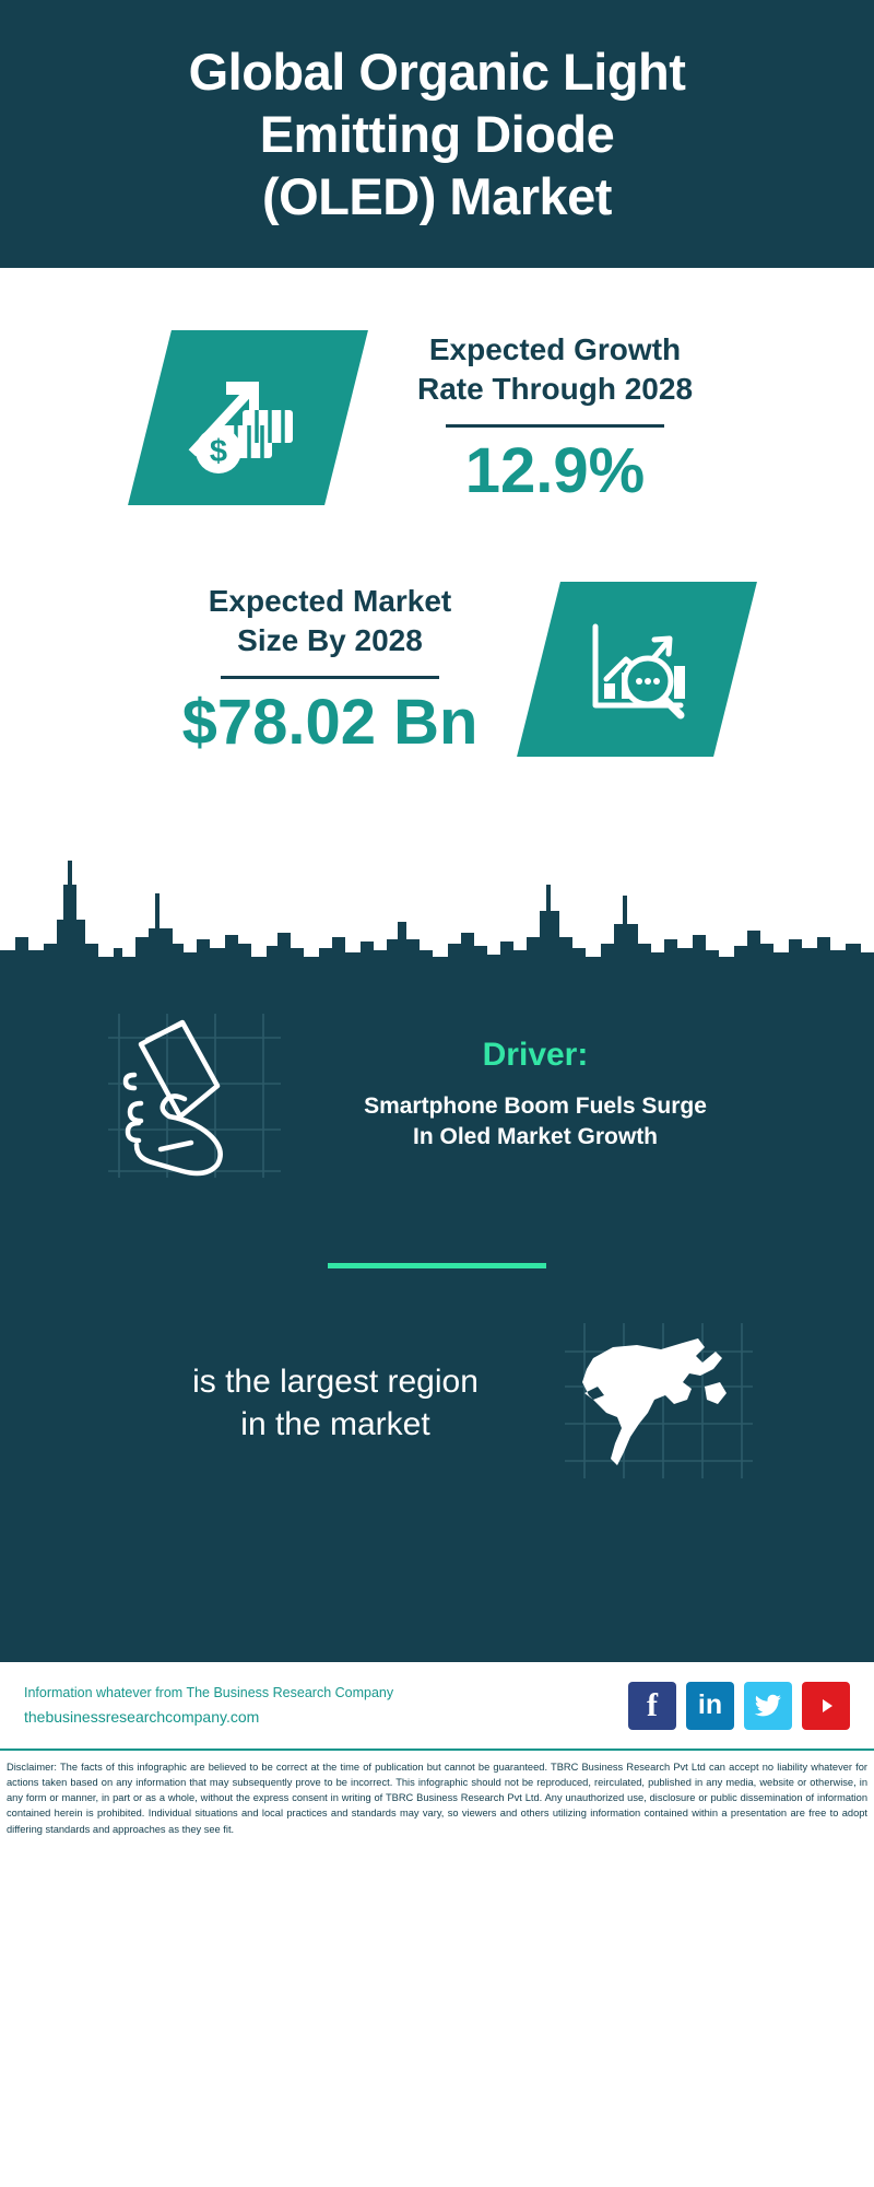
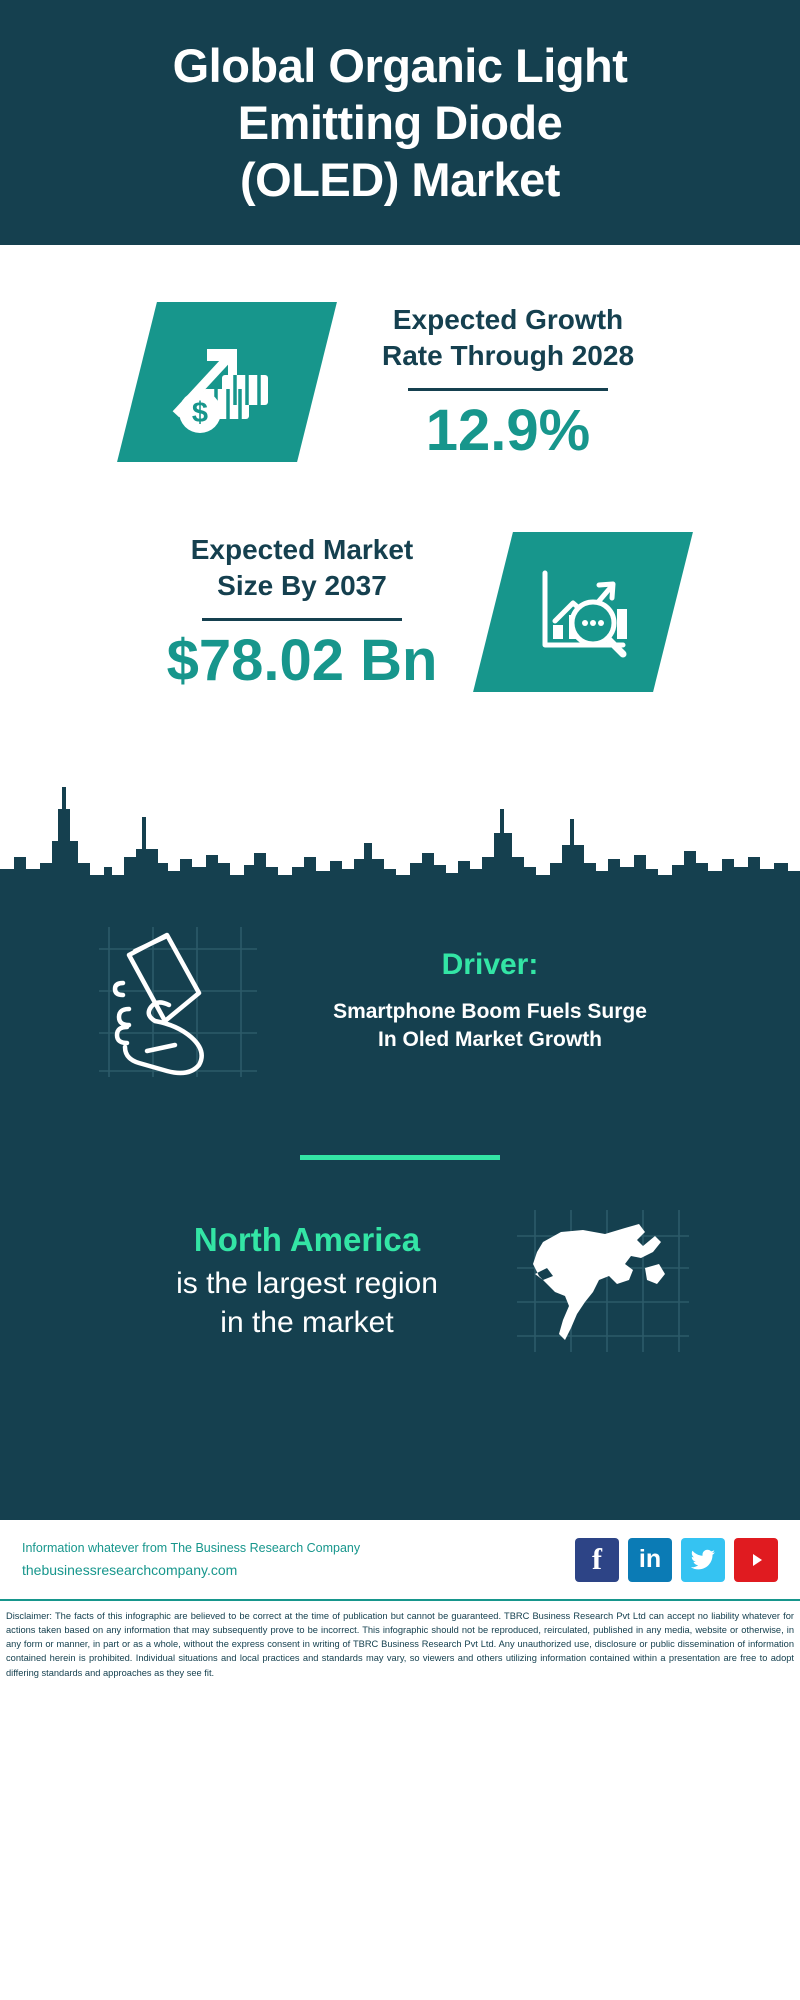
  Global Organic Light
  Emitting Diode
  (OLED) Market
  Expected Growth
  Rate Through 2028
  12.9%
  Expected Market
- Size By 2028
+ Size By 2037
  $78.02 Bn
  Driver:
  Smartphone Boom Fuels Surge
  In Oled Market Growth
+ North America
  is the largest region
  in the market
  Information whatever from The Business Research Company
  thebusinessresearchcompany.com
  f
  in
  Disclaimer: The facts of this infographic are believed to be correct at the time of publication but cannot be guaranteed. TBRC Business Research Pvt Ltd can accept no liability whatever for actions taken based on any information that may subsequently prove to be incorrect. This infographic should not be reproduced, reirculated, published in any media, website or otherwise, in any form or manner, in part or as a whole, without the express consent in writing of TBRC Business Research Pvt Ltd. Any unauthorized use, disclosure or public dissemination of information contained herein is prohibited. Individual situations and local practices and standards may vary, so viewers and others utilizing information contained within a presentation are free to adopt differing standards and approaches as they see fit.
